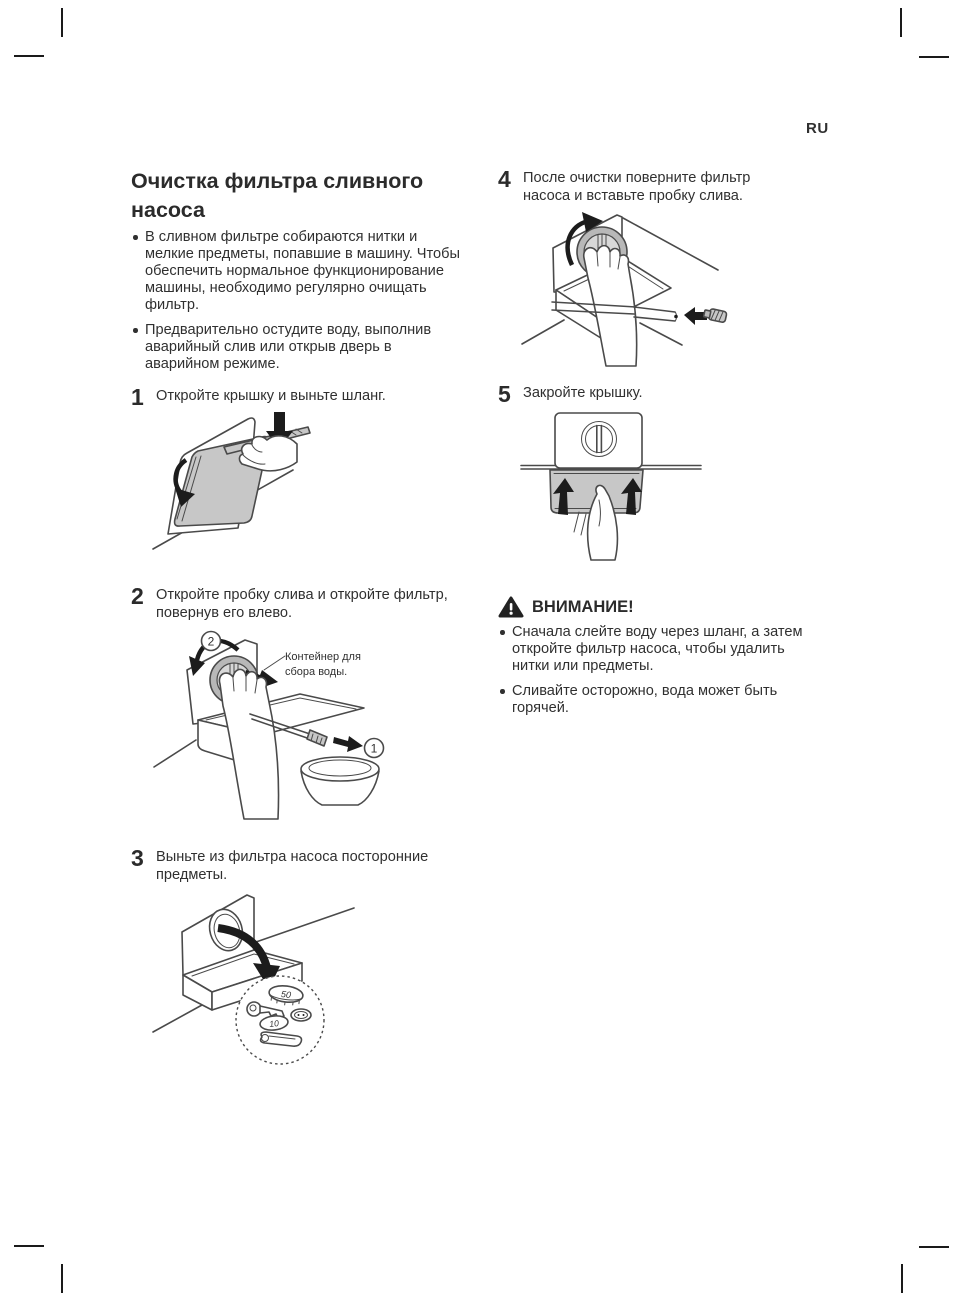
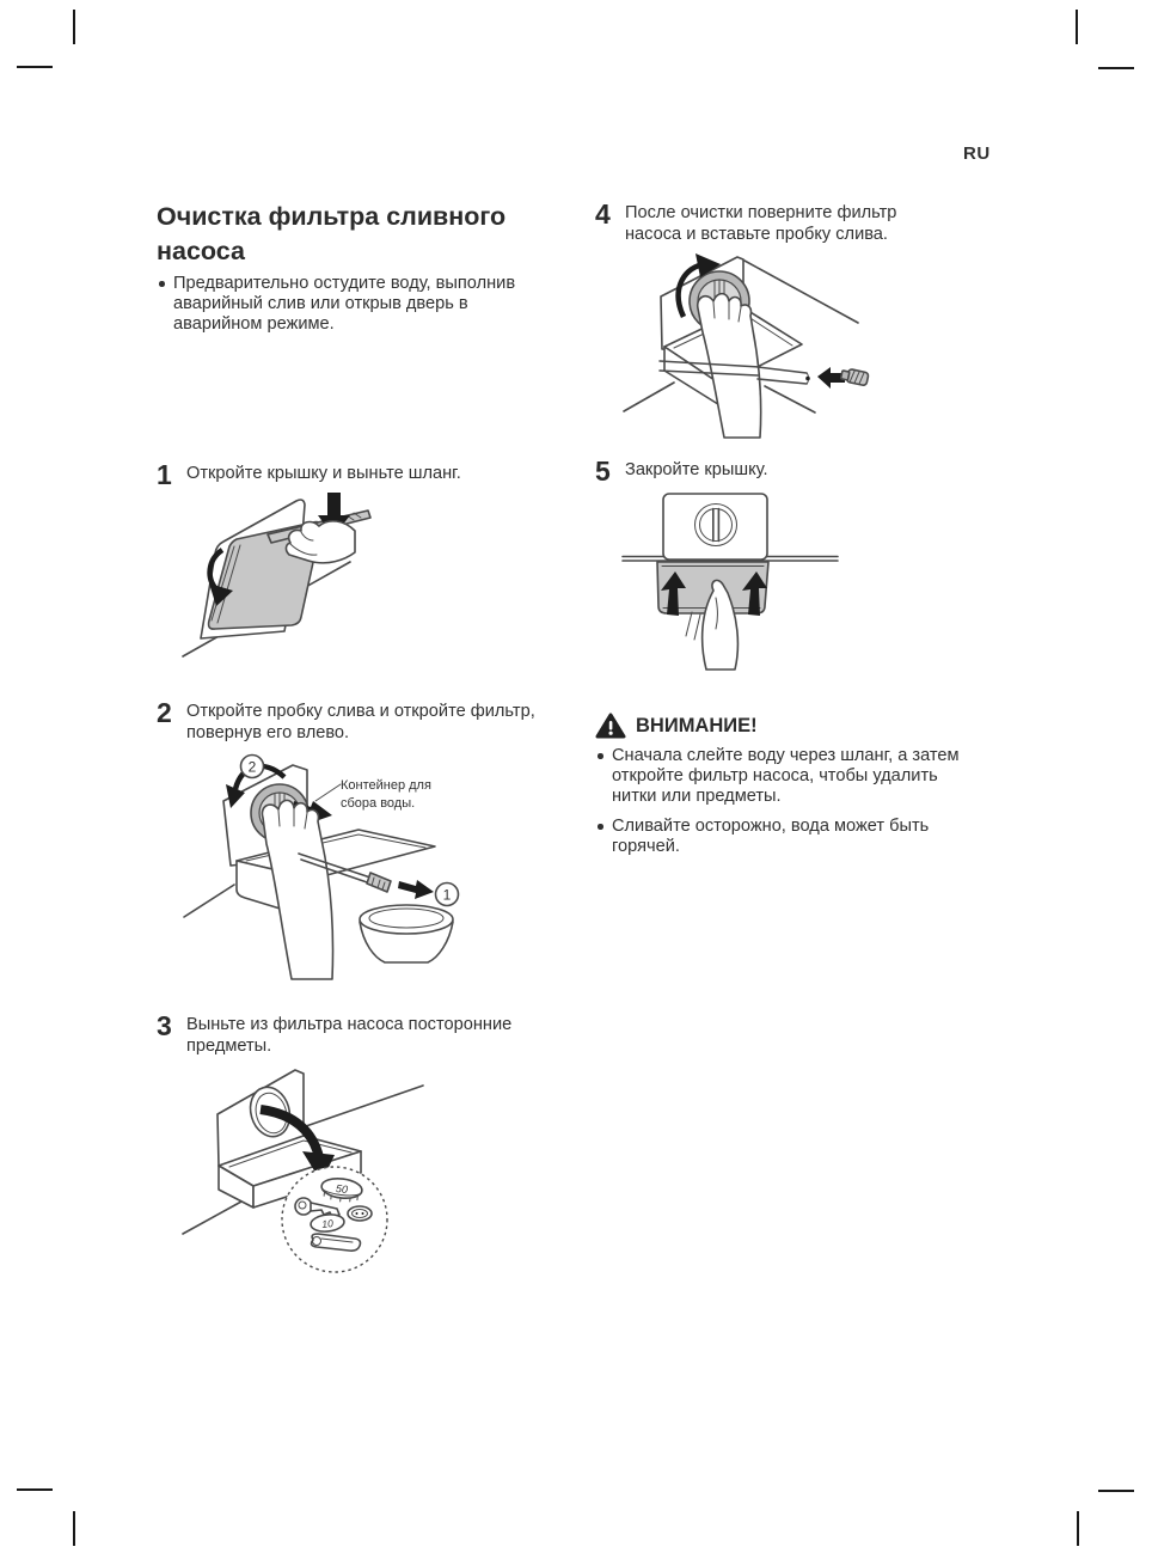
  RU
  Очистка фильтра сливного насоса
- В сливном фильтре собираются нитки и мелкие предметы, попавшие в машину. Чтобы обеспечить нормальное функционирование машины, необходимо регулярно очищать фильтр.
  Предварительно остудите воду, выполнив аварийный слив или открыв дверь в аварийном режиме.
  1
  Откройте крышку и выньте шланг.
  2
  Откройте пробку слива и откройте фильтр, повернув его влево.
  2
  1
  Контейнер для сбора воды.
  3
  Выньте из фильтра насоса посторонние предметы.
  4
  После очистки поверните фильтр насоса и вставьте пробку слива.
  5
  Закройте крышку.
  ВНИМАНИЕ!
  Сначала слейте воду через шланг, а затем откройте фильтр насоса, чтобы удалить нитки или предметы.
  Сливайте осторожно, вода может быть горячей.
